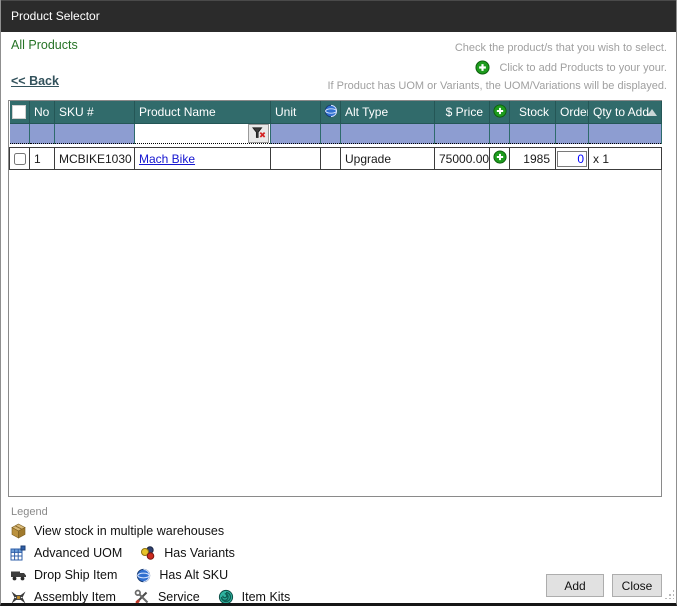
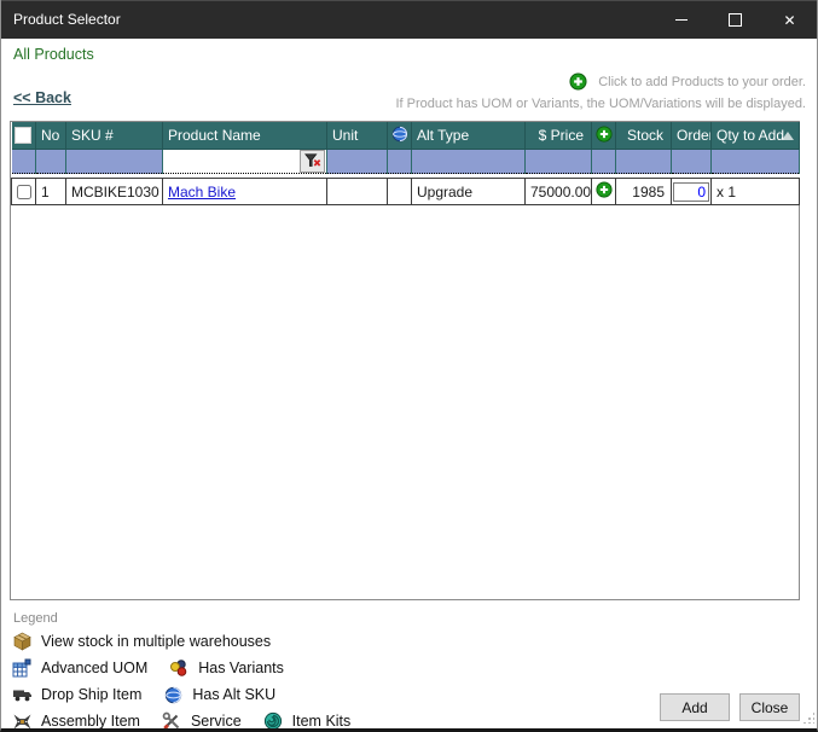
  Product Selector
+ ✕
  All Products
- Check the product/s that you wish to select.
- Click to add Products to your your.
+ Click to add Products to your order.
  If Product has UOM or Variants, the UOM/Variations will be displayed.
  << Back
  	No	SKU #	Product Name	Unit		Alt Type	$ Price		Stock	Orde	Qty to Add
  	1	MCBIKE1030	Mach Bike			Upgrade	75000.00		1985	0	x 1
  Legend
  View stock in multiple warehouses
  Advanced UOM
  Has Variants
  Drop Ship Item
  Has Alt SKU
  Assembly Item
  Service
  Item Kits
  Add
  Close
